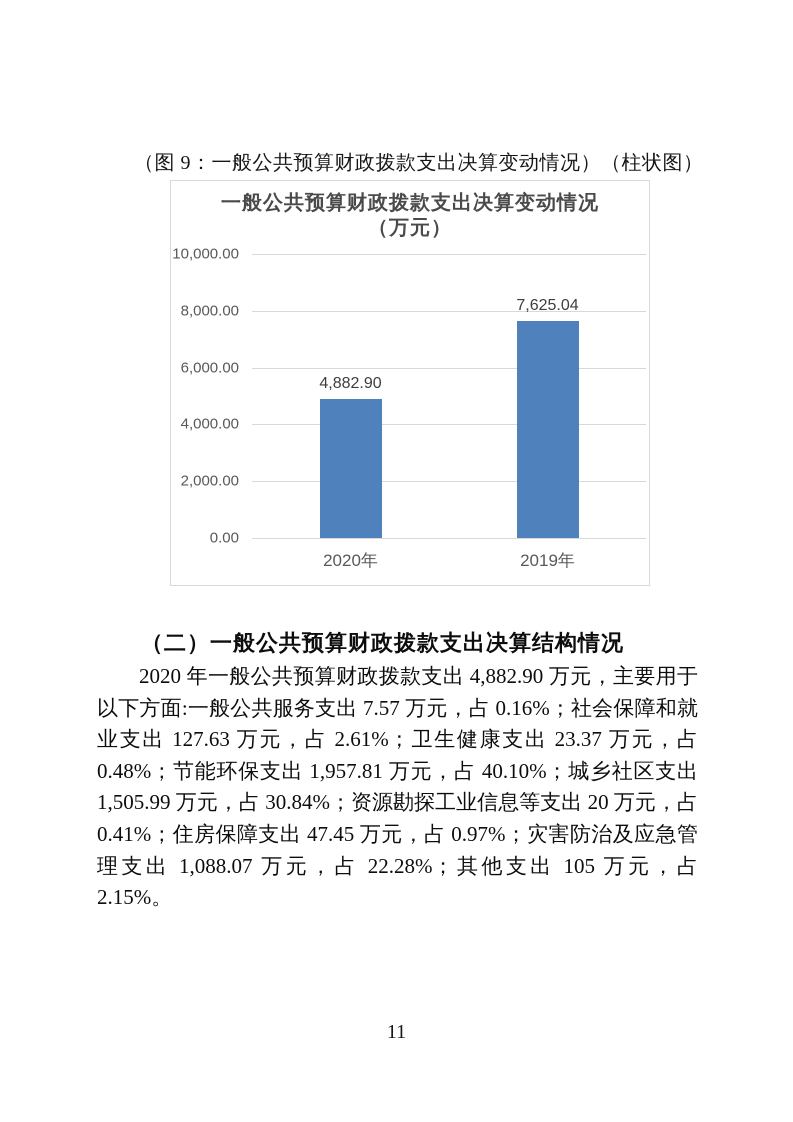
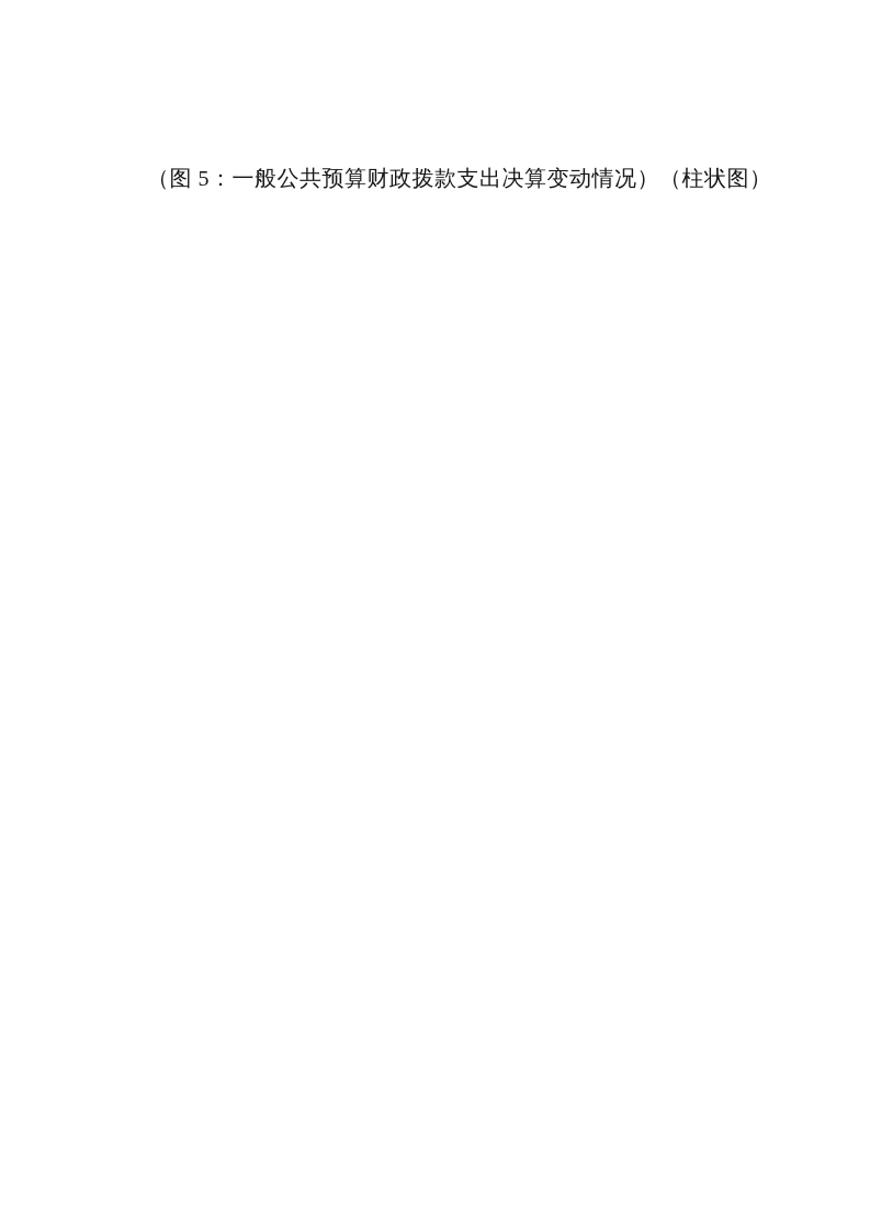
- （图 9：一般公共预算财政拨款支出决算变动情况）（柱状图）
+ （图 5：一般公共预算财政拨款支出决算变动情况）（柱状图）
- 一般公共预算财政拨款支出决算变动情况
- （万元）
- 10,000.00
- 8,000.00
- 6,000.00
- 4,000.00
- 2,000.00
- 0.00
- 4,882.90
- 2020年
- 7,625.04
- 2019年
- （二）一般公共预算财政拨款支出决算结构情况
- 2020 年一般公共预算财政拨款支出 4,882.90 万元，主要用于以下方面:一般公共服务支出 7.57 万元，占 0.16%；社会保障和就业支出 127.63 万元，占 2.61%；卫生健康支出 23.37 万元，占 0.48%；节能环保支出 1,957.81 万元，占 40.10%；城乡社区支出 1,505.99 万元，占 30.84%；资源勘探工业信息等支出 20 万元，占 0.41%；住房保障支出 47.45 万元，占 0.97%；灾害防治及应急管理支出 1,088.07 万元，占 22.28%；其他支出 105 万元，占 2.15%。
- 11
